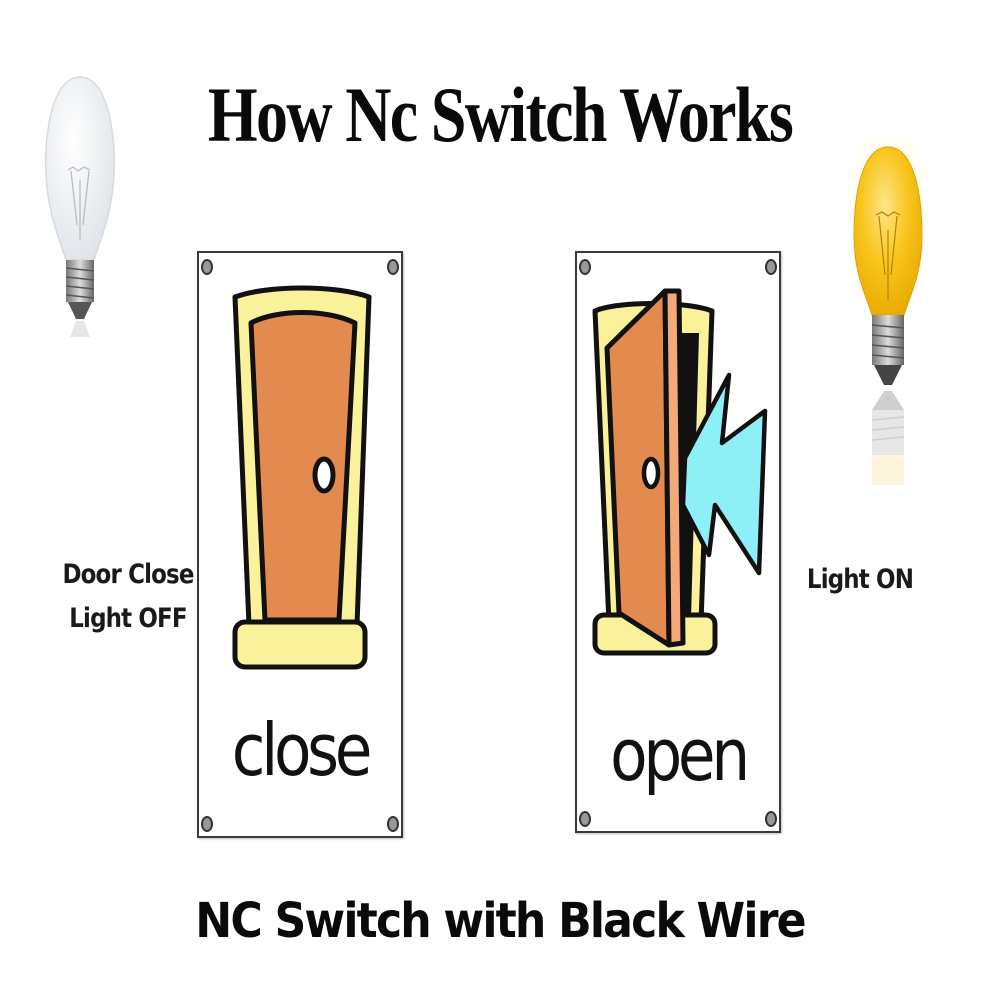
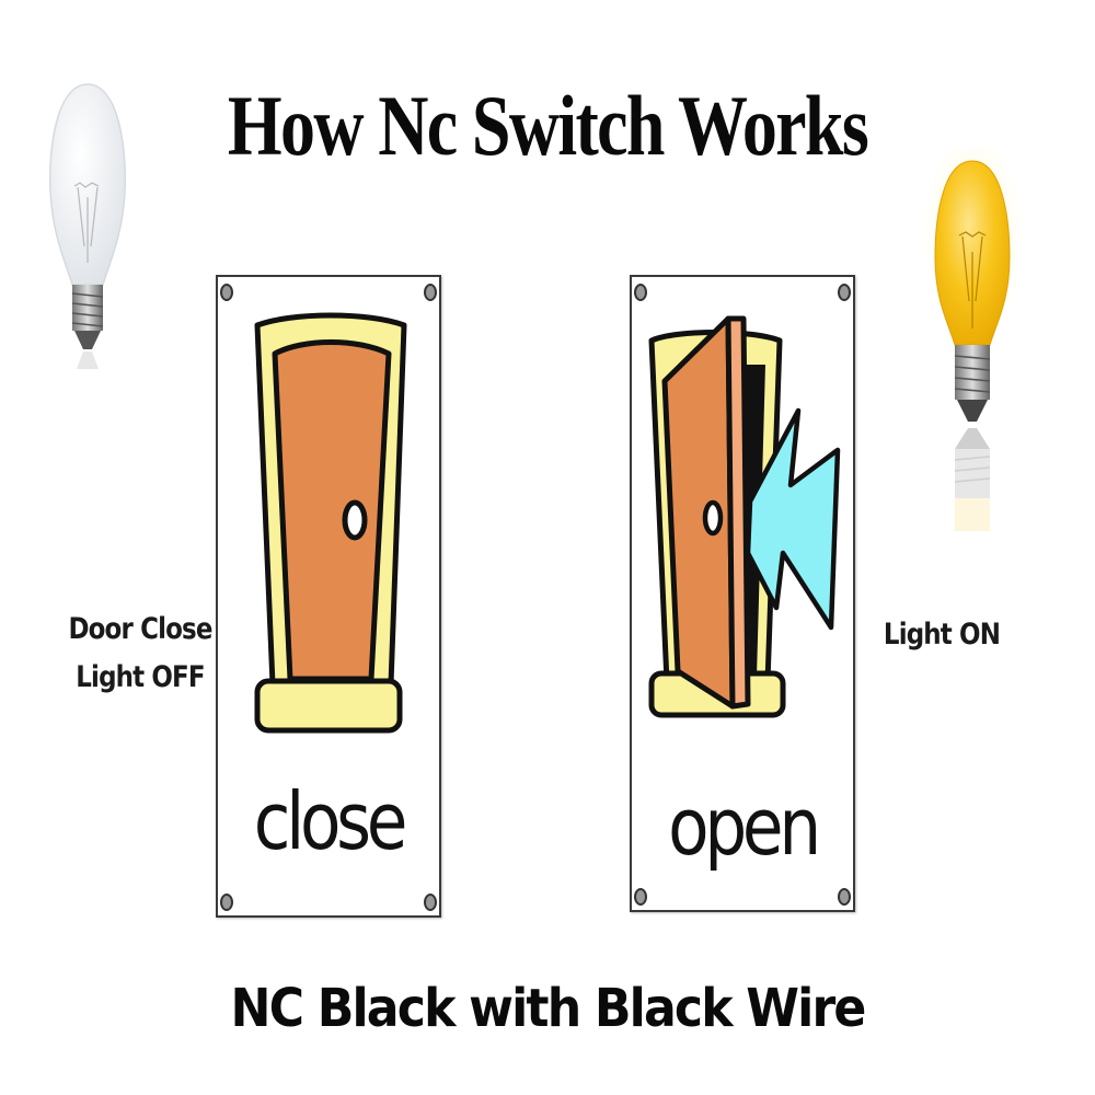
  How Nc Switch Works
  Door Close
  Light OFF
  Light ON
  close
  open
- NC Switch with Black Wire
+ NC Black with Black Wire
